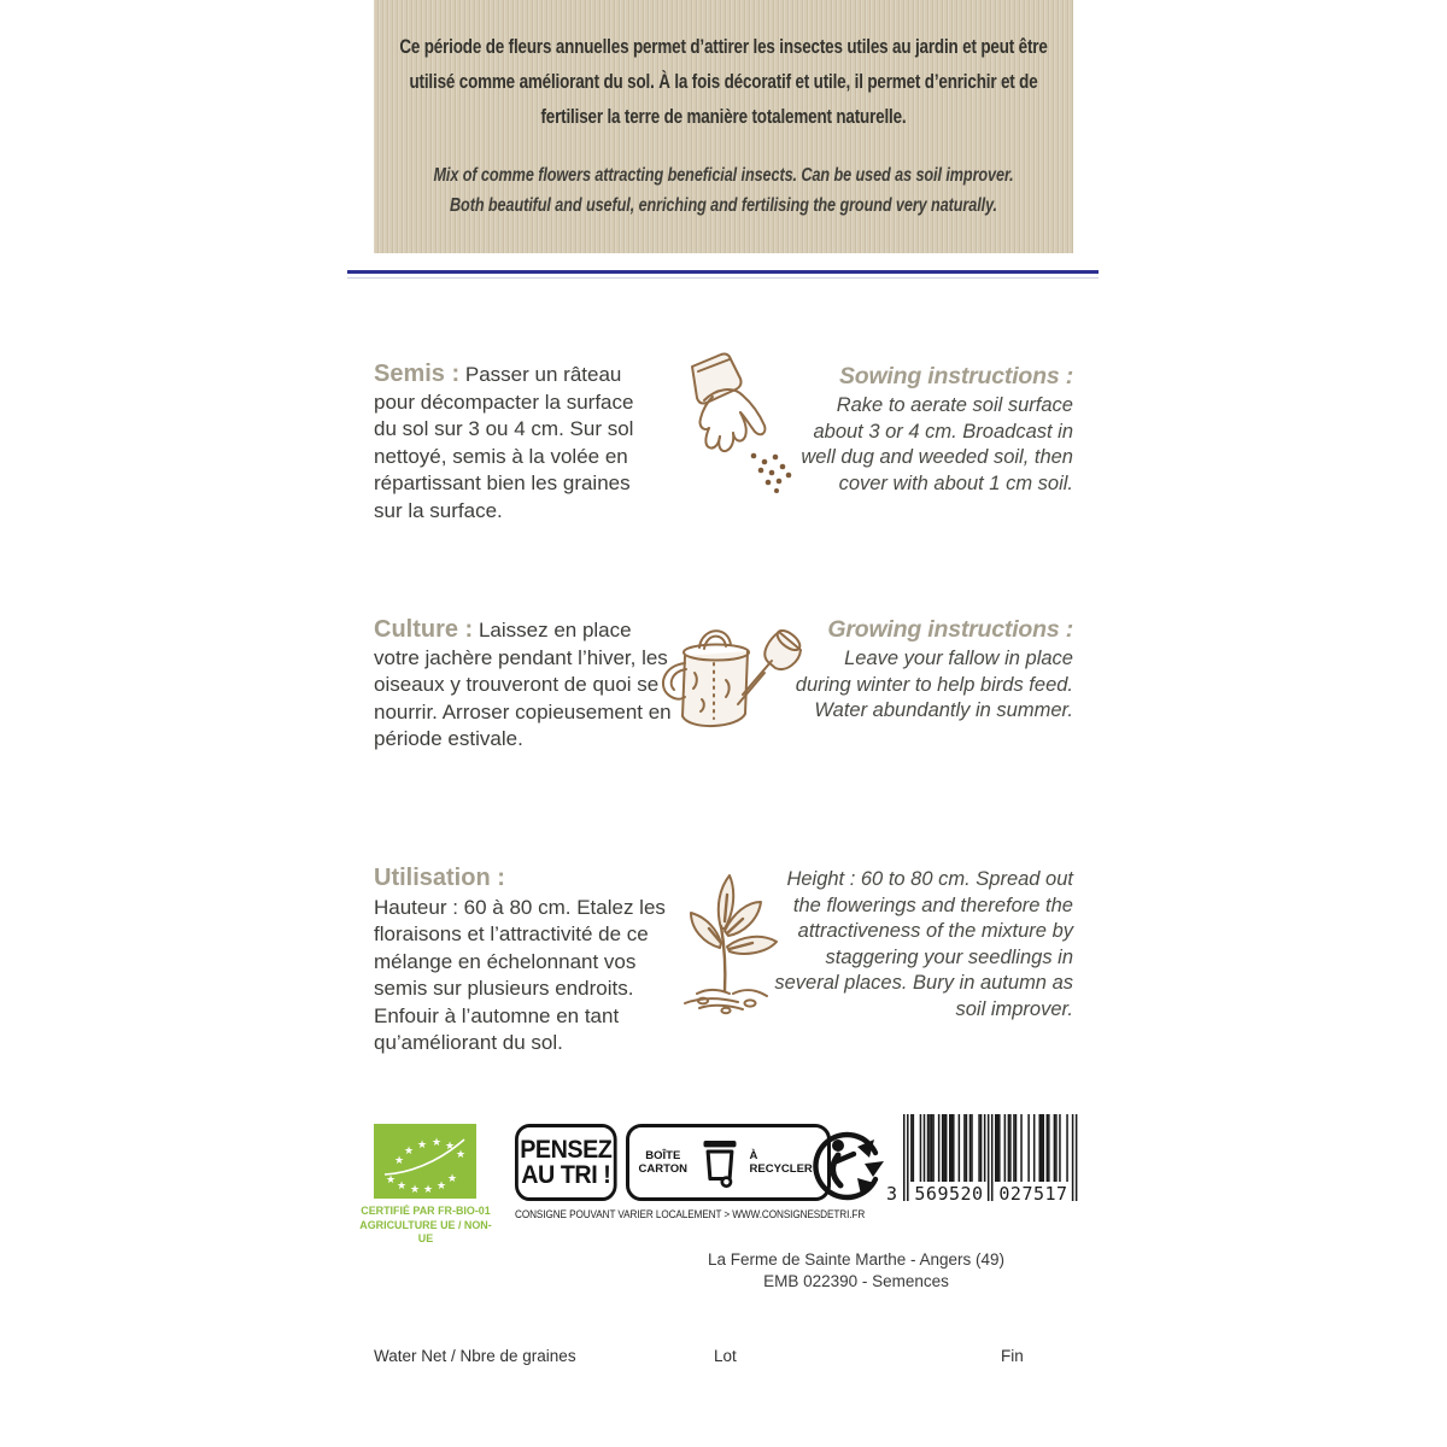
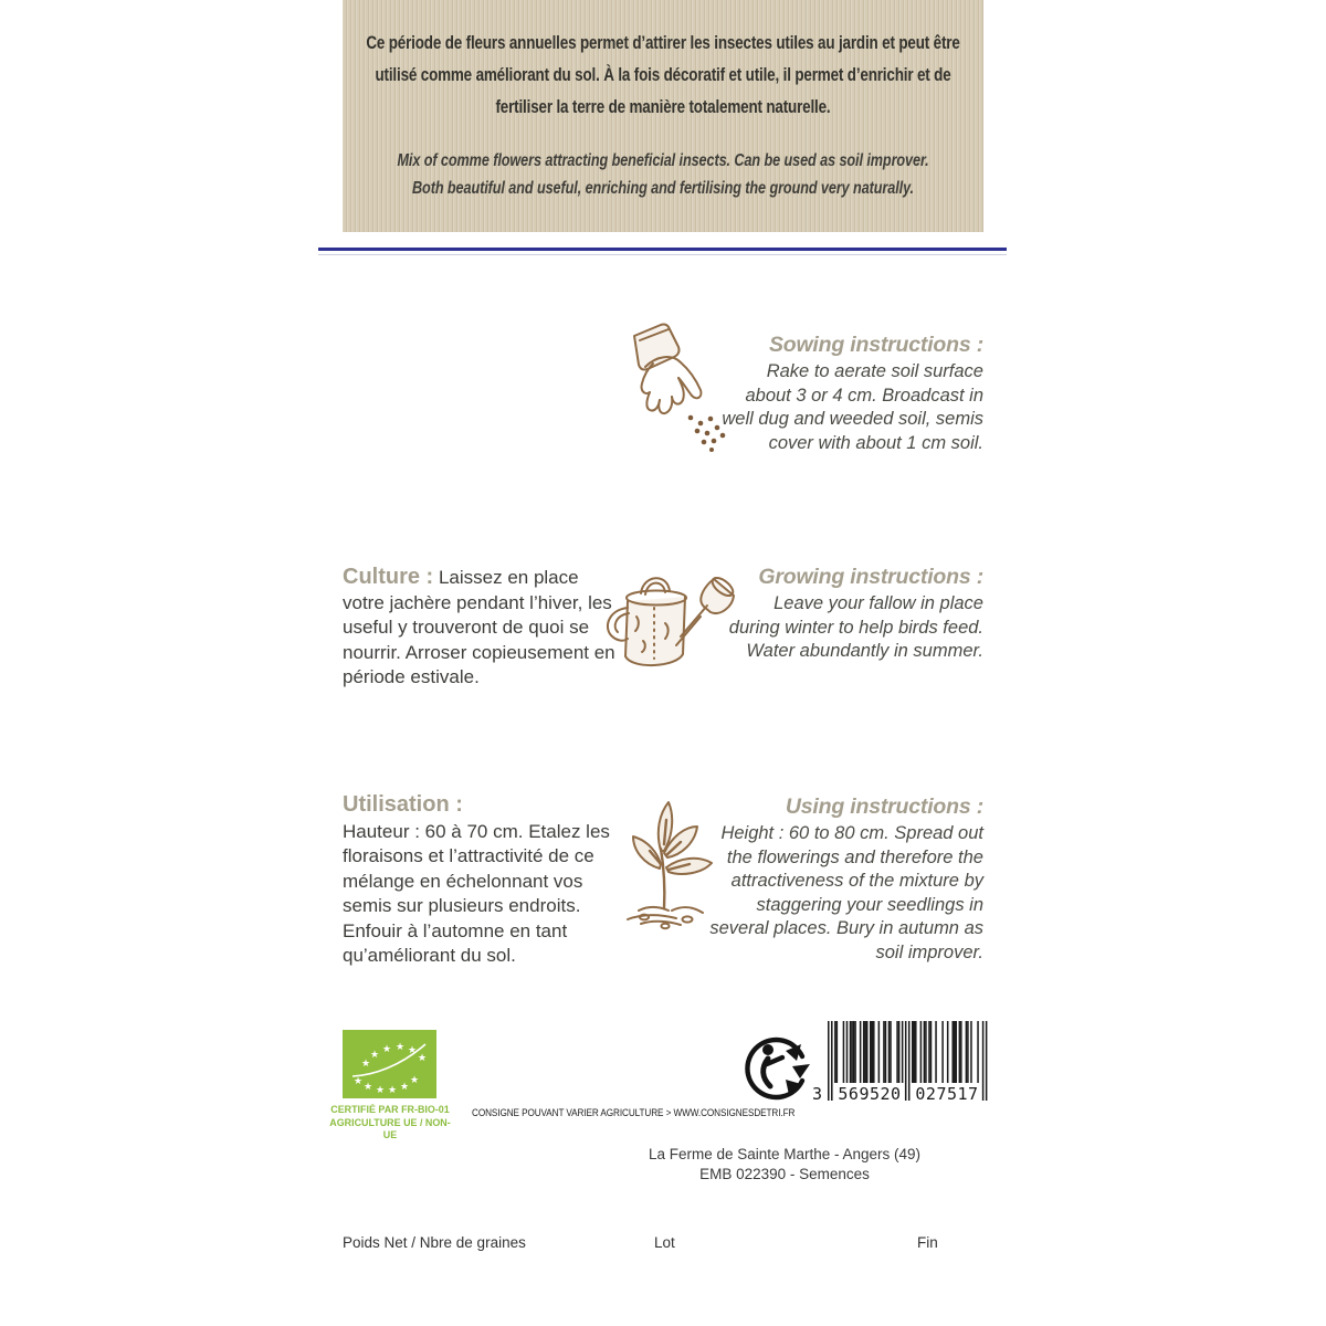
  Ce période de fleurs annuelles permet d’attirer les insectes utiles au jardin et peut être utilisé comme améliorant du sol. À la fois décoratif et utile, il permet d’enrichir et de fertiliser la terre de manière totalement naturelle.
  Mix of comme flowers attracting beneficial insects. Can be used as soil improver. Both beautiful and useful, enriching and fertilising the ground very naturally.
- Semis : Passer un râteau pour décompacter la surface du sol sur 3 ou 4 cm. Sur sol nettoyé, semis à la volée en répartissant bien les graines sur la surface.
  Sowing instructions :
- Rake to aerate soil surface about 3 or 4 cm. Broadcast in well dug and weeded soil, then cover with about 1 cm soil.
+ Rake to aerate soil surface about 3 or 4 cm. Broadcast in well dug and weeded soil, semis cover with about 1 cm soil.
- Culture : Laissez en place votre jachère pendant l’hiver, les oiseaux y trouveront de quoi se nourrir. Arroser copieusement en période estivale.
+ Culture : Laissez en place votre jachère pendant l’hiver, les useful y trouveront de quoi se nourrir. Arroser copieusement en période estivale.
  Growing instructions :
  Leave your fallow in place during winter to help birds feed. Water abundantly in summer.
  Utilisation :
- Hauteur : 60 à 80 cm. Etalez les floraisons et l’attractivité de ce mélange en échelonnant vos semis sur plusieurs endroits. Enfouir à l’automne en tant qu’améliorant du sol.
+ Hauteur : 60 à 70 cm. Etalez les floraisons et l’attractivité de ce mélange en échelonnant vos semis sur plusieurs endroits. Enfouir à l’automne en tant qu’améliorant du sol.
+ Using instructions :
  Height : 60 to 80 cm. Spread out the flowerings and therefore the attractiveness of the mixture by staggering your seedlings in several places. Bury in autumn as soil improver.
  ★
  ★
  ★
  ★
  ★
  ★
  ★
  ★
  ★
  ★
  ★
  ★
  CERTIFIÉ PAR FR-BIO-01
  AGRICULTURE UE / NON-UE
- PENSEZ
- AU TRI !
- BOÎTE CARTON
- À RECYCLER
- CONSIGNE POUVANT VARIER LOCALEMENT > WWW.CONSIGNESDETRI.FR
+ CONSIGNE POUVANT VARIER AGRICULTURE > WWW.CONSIGNESDETRI.FR
  3
  569520
  027517
  La Ferme de Sainte Marthe - Angers (49)
  EMB 022390 - Semences
- Water Net / Nbre de graines
+ Poids Net / Nbre de graines
  Lot
  Fin
